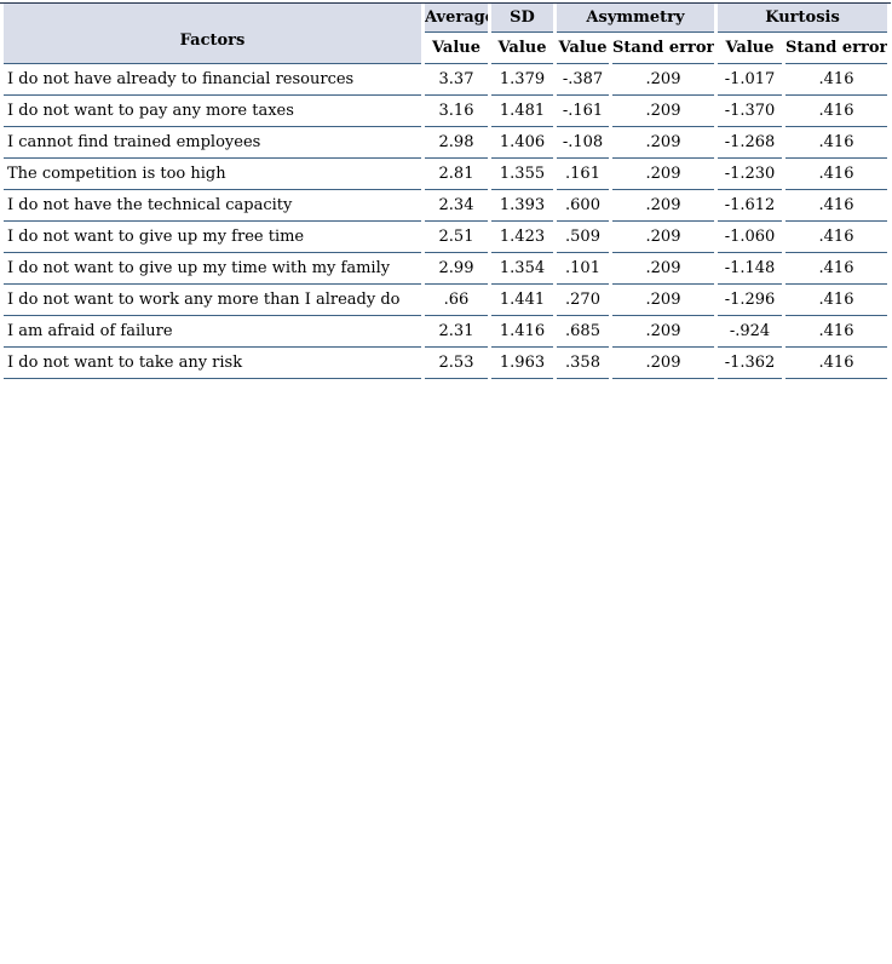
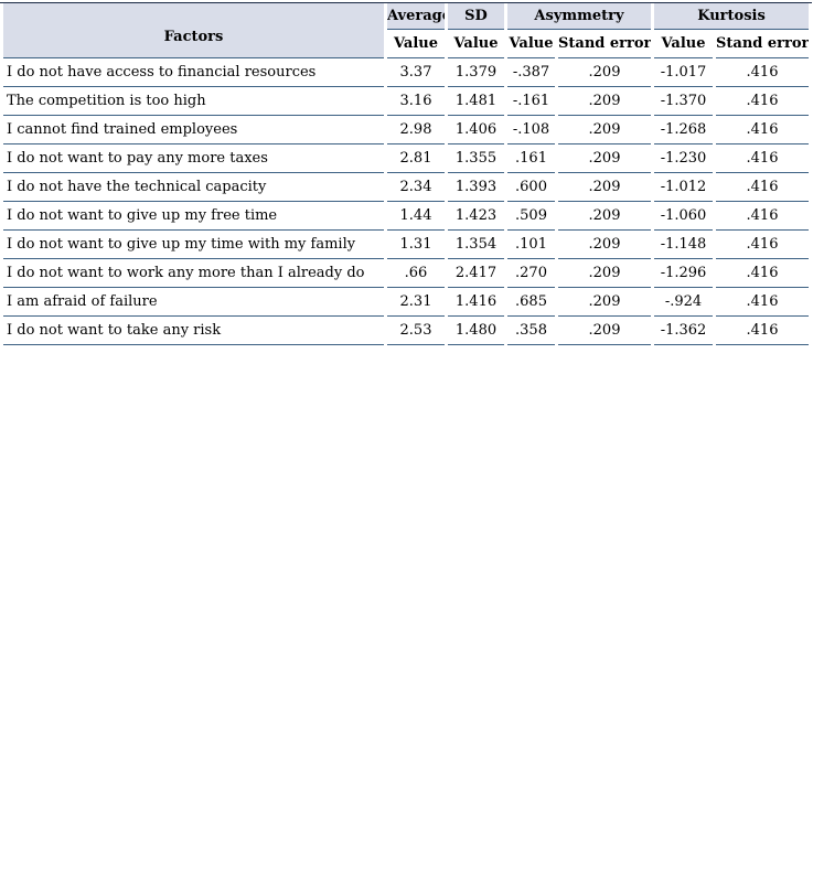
  Factors	Averag	SD	Asymmetry	Kurtosis
  Value	Value	Value	Stand error	Value	Stand error
- I do not have already to financial resources	3.37	1.379	-.387	.209	-1.017	.416
+ I do not have access to financial resources	3.37	1.379	-.387	.209	-1.017	.416
- I do not want to pay any more taxes	3.16	1.481	-.161	.209	-1.370	.416
+ The competition is too high	3.16	1.481	-.161	.209	-1.370	.416
  I cannot find trained employees	2.98	1.406	-.108	.209	-1.268	.416
- The competition is too high	2.81	1.355	.161	.209	-1.230	.416
+ I do not want to pay any more taxes	2.81	1.355	.161	.209	-1.230	.416
- I do not have the technical capacity	2.34	1.393	.600	.209	-1.612	.416
+ I do not have the technical capacity	2.34	1.393	.600	.209	-1.012	.416
- I do not want to give up my free time	2.51	1.423	.509	.209	-1.060	.416
+ I do not want to give up my free time	1.44	1.423	.509	.209	-1.060	.416
- I do not want to give up my time with my family	2.99	1.354	.101	.209	-1.148	.416
+ I do not want to give up my time with my family	1.31	1.354	.101	.209	-1.148	.416
- I do not want to work any more than I already do	.66	1.441	.270	.209	-1.296	.416
+ I do not want to work any more than I already do	.66	2.417	.270	.209	-1.296	.416
  I am afraid of failure	2.31	1.416	.685	.209	-.924	.416
- I do not want to take any risk	2.53	1.963	.358	.209	-1.362	.416
+ I do not want to take any risk	2.53	1.480	.358	.209	-1.362	.416
